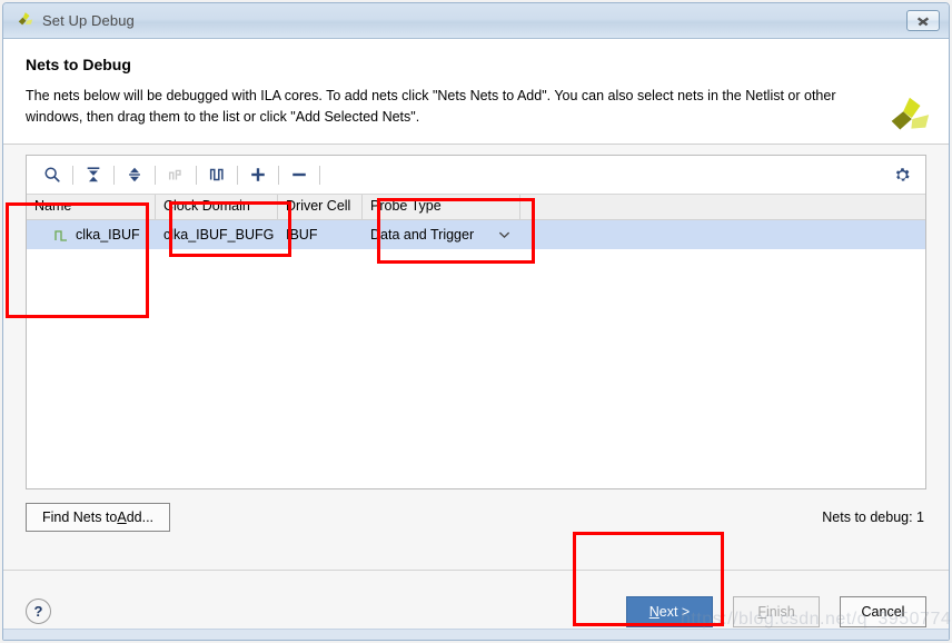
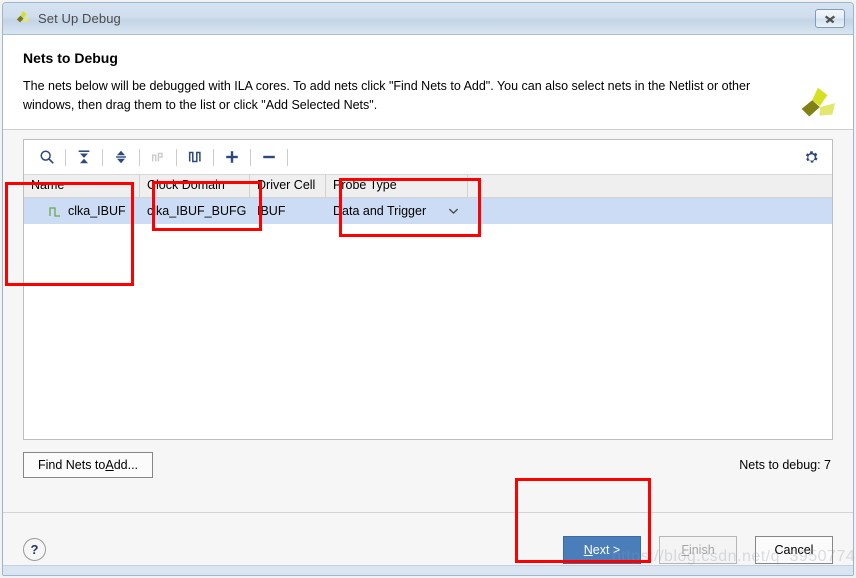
  Set Up Debug
  Nets to Debug
- The nets below will be debugged with ILA cores. To add nets click "Nets Nets to Add". You can also select nets in the Netlist or other windows, then drag them to the list or click "Add Selected Nets".
+ The nets below will be debugged with ILA cores. To add nets click "Find Nets to Add". You can also select nets in the Netlist or other windows, then drag them to the list or click "Add Selected Nets".
  Name
  Clock Domain
  Driver Cell
  Probe Type
  clka_IBUF
  clka_IBUF_BUFG
  IBUF
  Data and Trigger
  Find Nets to
  A
  dd...
- Nets to debug: 1
+ Nets to debug: 7
  ?
  N
  ext >
  F
  inish
  Cancel
  https://blog.csdn.net/q_3950774
